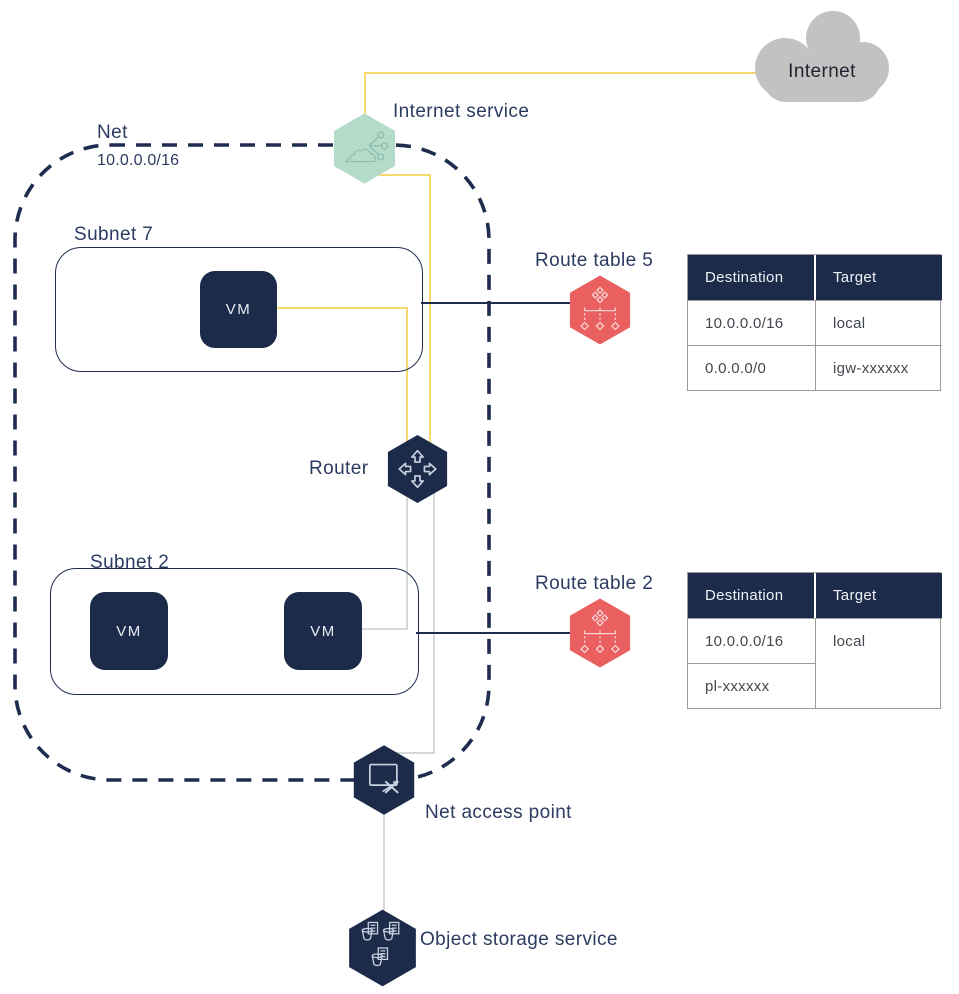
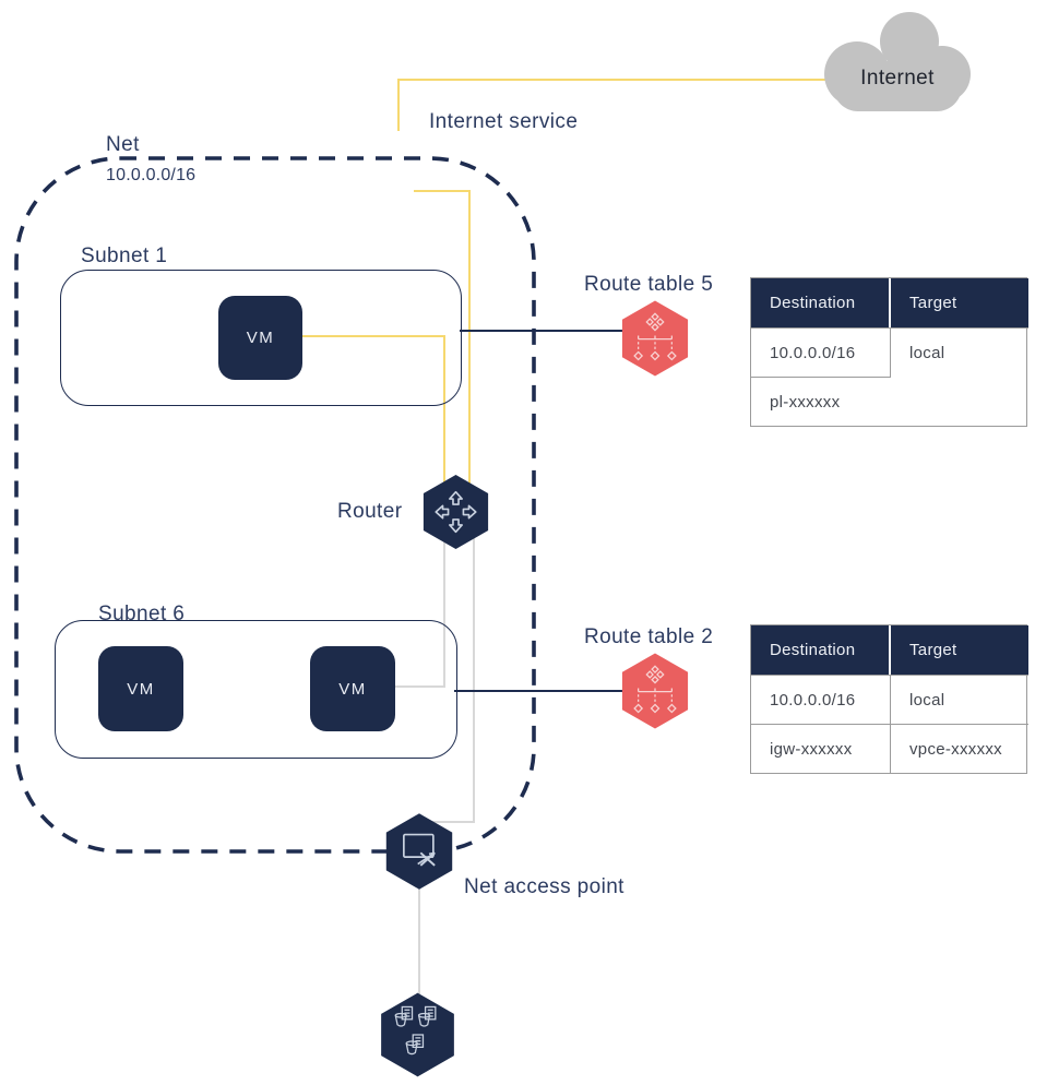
  Internet
  Net
  10.0.0.0/16
- Subnet 7
+ Subnet 1
  VM
- Subnet 2
+ Subnet 6
  VM
  VM
- ☁
  Internet service
  Router
  Route table 5
  Destination
  Target
  10.0.0.0/16
  local
- 0.0.0.0/0
- igw-xxxxxx
+ pl-xxxxxx
  Route table 2
  Destination
  Target
  10.0.0.0/16
  local
- pl-xxxxxx
+ igw-xxxxxx
+ vpce-xxxxxx
  Net access point
- Object storage service
